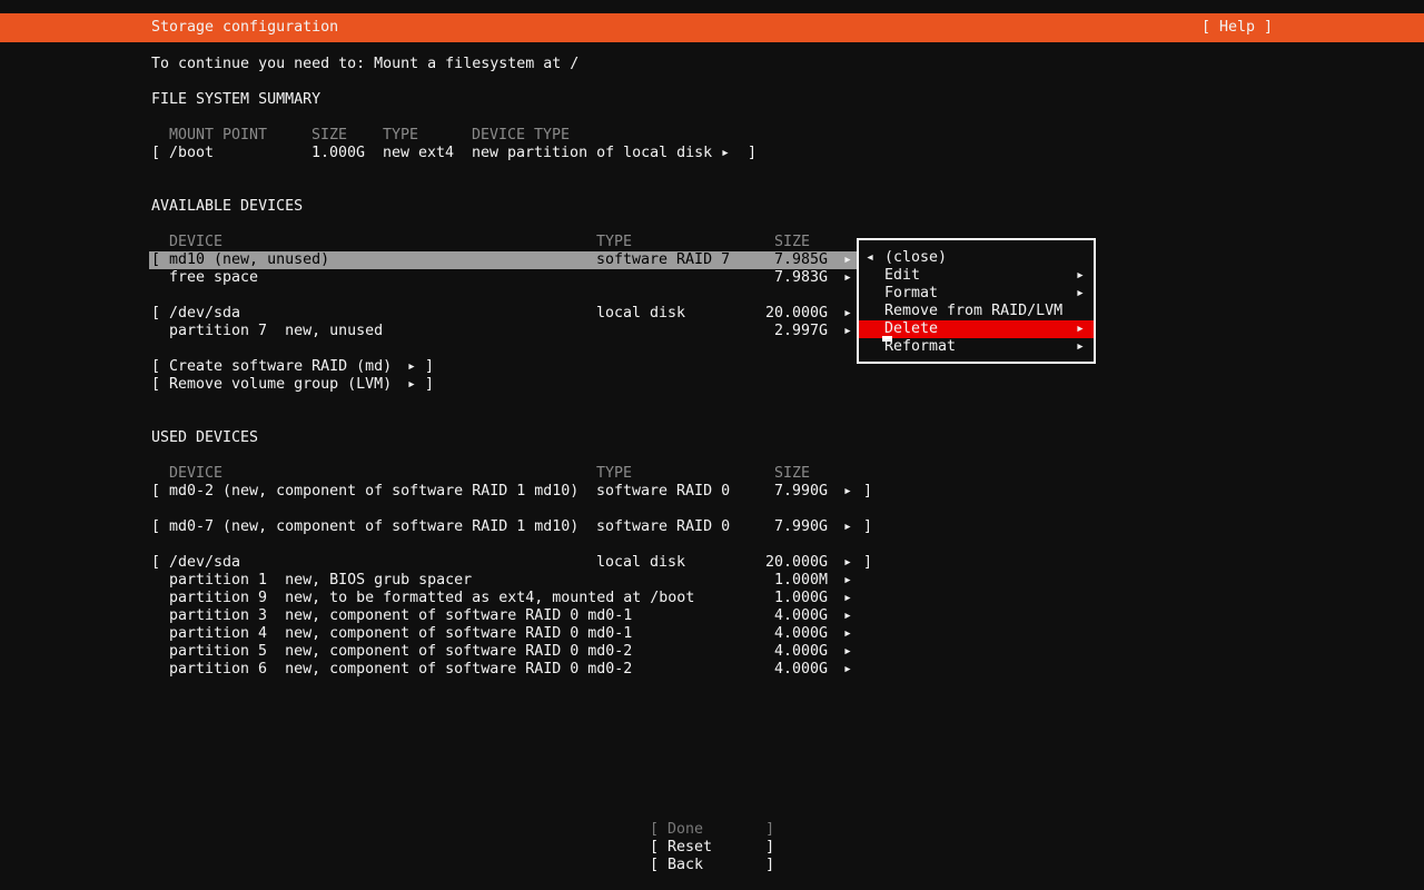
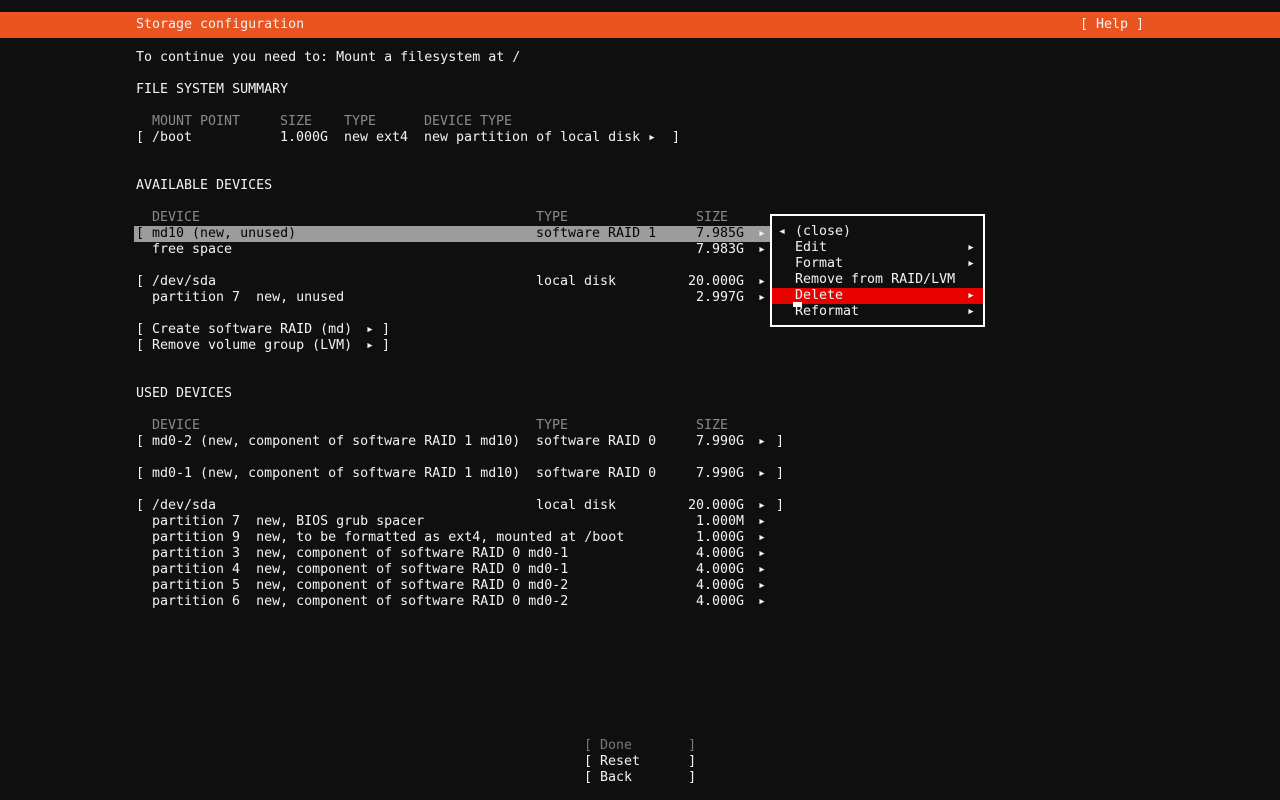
  Storage configuration
  [ Help ]
  To continue you need to: Mount a filesystem at /
  FILE SYSTEM SUMMARY
  MOUNT POINT
  SIZE
  TYPE
  DEVICE TYPE
  [ /boot
  1.000G
  new ext4
  new partition of local disk
  ▸
  ]
  AVAILABLE DEVICES
  DEVICE
  TYPE
  SIZE
  [ md10 (new, unused)
- software RAID 7
+ software RAID 1
  7.985G
  ▸
  free space
  7.983G
  ▸
  [ /dev/sda
  local disk
  20.000G
  ▸
  partition 7 new, unused
  2.997G
  ▸
  [ Create software RAID (md)
  ▸
  ]
  [ Remove volume group (LVM)
  ▸
  ]
  USED DEVICES
  DEVICE
  TYPE
  SIZE
  [ md0-2 (new, component of software RAID 1 md10)
  software RAID 0
  7.990G
  ▸
  ]
- [ md0-7 (new, component of software RAID 1 md10)
+ [ md0-1 (new, component of software RAID 1 md10)
  software RAID 0
  7.990G
  ▸
  ]
  [ /dev/sda
  local disk
  20.000G
  ▸
  ]
- partition 1 new, BIOS grub spacer
+ partition 7 new, BIOS grub spacer
  1.000M
  ▸
  partition 9 new, to be formatted as ext4, mounted at /boot
  1.000G
  ▸
  partition 3 new, component of software RAID 0 md0-1
  4.000G
  ▸
  partition 4 new, component of software RAID 0 md0-1
  4.000G
  ▸
  partition 5 new, component of software RAID 0 md0-2
  4.000G
  ▸
  partition 6 new, component of software RAID 0 md0-2
  4.000G
  ▸
  [ Done ]
  [ Reset ]
  [ Back ]
  ◂
  (close)
  Edit
  ▸
  Format
  ▸
  Remove from RAID/LVM
  Delete
  ▸
  Reformat
  ▸
